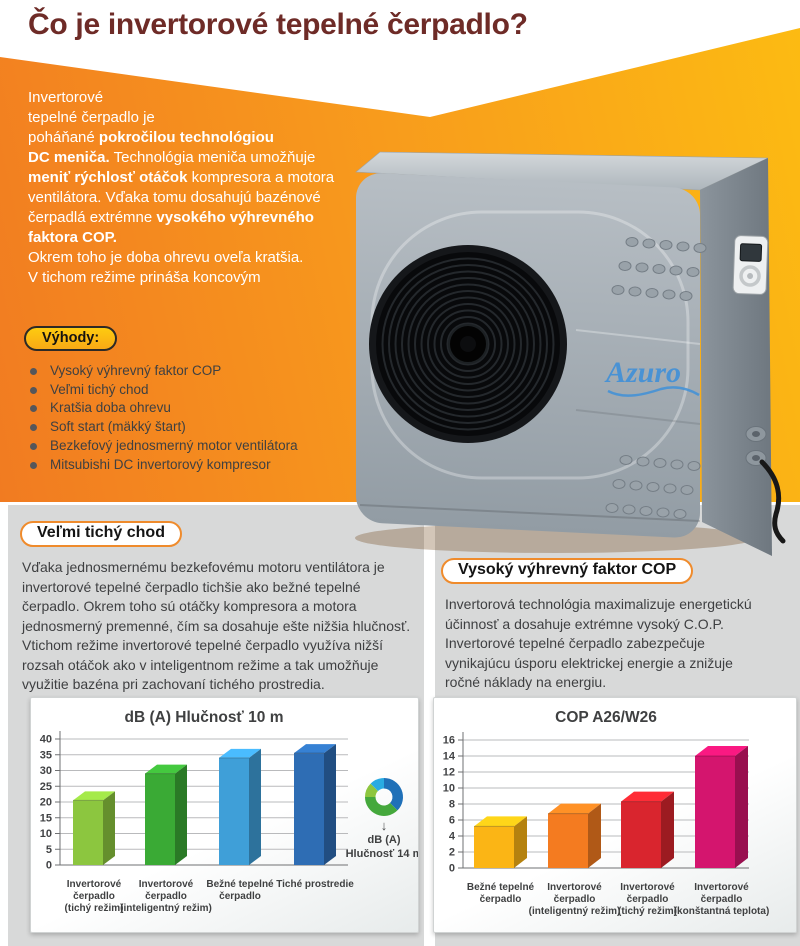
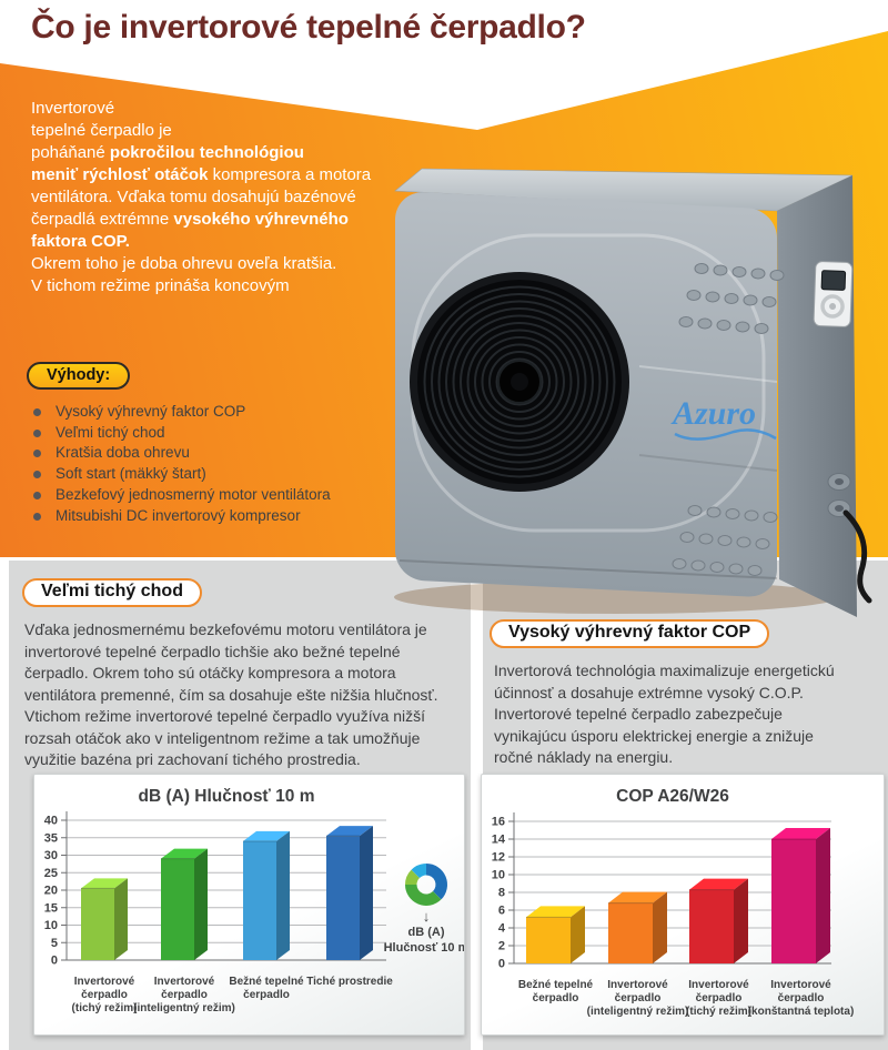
  Čo je invertorové tepelné čerpadlo?
  Invertorové
  tepelné čerpadlo je
  poháňané pokročilou technológiou
- DC meniča. Technológia meniča umožňuje
  meniť rýchlosť otáčok kompresora a motora
  ventilátora. Vďaka tomu dosahujú bazénové
  čerpadlá extrémne vysokého výhrevného
  faktora COP.
  Okrem toho je doba ohrevu oveľa kratšia.
  V tichom režime prináša koncovým
  Výhody:
  Vysoký výhrevný faktor COP
  Veľmi tichý chod
  Kratšia doba ohrevu
  Soft start (mäkký štart)
  Bezkefový jednosmerný motor ventilátora
  Mitsubishi DC invertorový kompresor
  Veľmi tichý chod
- Vďaka jednosmernému bezkefovému motoru ventilátora je invertorové tepelné čerpadlo tichšie ako bežné tepelné čerpadlo. Okrem toho sú otáčky kompresora a motora jednosmerný premenné, čím sa dosahuje ešte nižšia hlučnosť. Vtichom režime invertorové tepelné čerpadlo využíva nižší rozsah otáčok ako v inteligentnom režime a tak umožňuje využitie bazéna pri zachovaní tichého prostredia.
+ Vďaka jednosmernému bezkefovému motoru ventilátora je invertorové tepelné čerpadlo tichšie ako bežné tepelné čerpadlo. Okrem toho sú otáčky kompresora a motora ventilátora premenné, čím sa dosahuje ešte nižšia hlučnosť. Vtichom režime invertorové tepelné čerpadlo využíva nižší rozsah otáčok ako v inteligentnom režime a tak umožňuje využitie bazéna pri zachovaní tichého prostredia.
  Vysoký výhrevný faktor COP
  Invertorová technológia maximalizuje energetickú účinnosť a dosahuje extrémne vysoký C.O.P. Invertorové tepelné čerpadlo zabezpečuje vynikajúcu úsporu elektrickej energie a znižuje ročné náklady na energiu.
  Azuro
  dB (A) Hlučnosť 10 m
  0
  5
  10
  15
  20
  25
  30
  35
  40
  Invertorové čerpadlo (tichý režim)
  Invertorové čerpadlo (inteligentný režim)
  Bežné tepelné čerpadlo
  Tiché prostredie
  ↓
  dB (A)
- Hlučnosť 14 m
+ Hlučnosť 10 m
  COP A26/W26
  0
  2
  4
  6
  8
  10
  12
  14
  16
  Bežné tepelné čerpadlo
  Invertorové čerpadlo (inteligentný režim)
  Invertorové čerpadlo (tichý režim)
  Invertorové čerpadlo (konštantná teplota)
